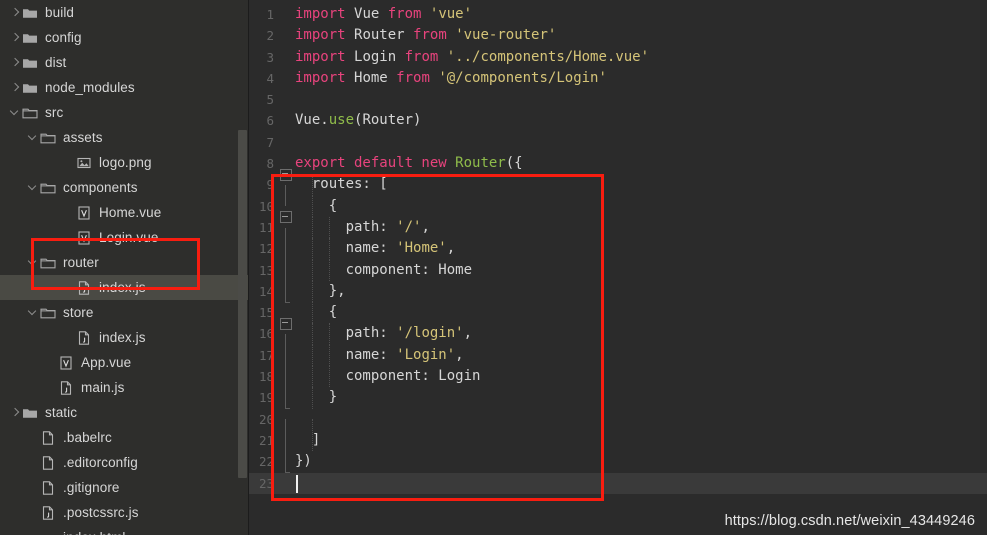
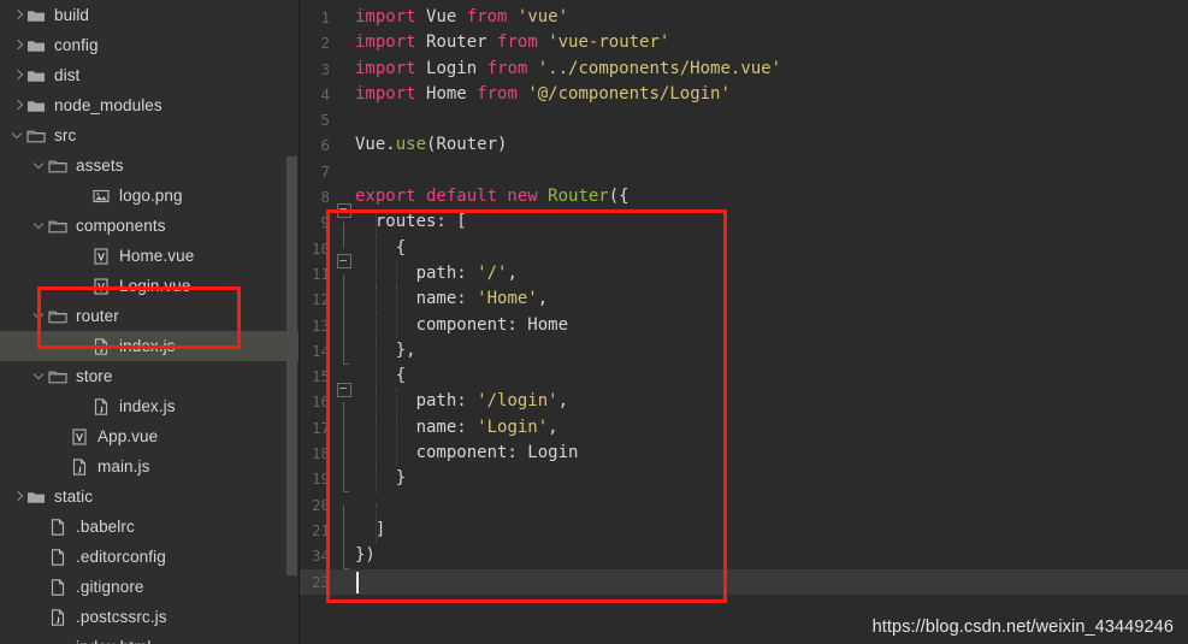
  build
  config
  dist
  node_modules
  src
  assets
  logo.png
  components
  Home.vue
  Login.vue
  router
  index.js
  store
  index.js
  App.vue
  main.js
  static
  .babelrc
  .editorconfig
  .gitignore
  .postcssrc.js
  1
  import Vue from 'vue'
  2
  import Router from 'vue-router'
  3
  import Login from '../components/Home.vue'
  4
  import Home from '@/components/Login'
  5
  6
  Vue.use(Router)
  7
  8
  export default new Router({
  9
  routes: [
  10
  {
  11
  path: '/',
  12
  name: 'Home',
  13
  component: Home
  14
  },
  15
  {
  16
  path: '/login',
  17
  name: 'Login',
  18
  component: Login
  19
  }
  20
  21
  ]
- 22
+ 34
  })
  23
  https://blog.csdn.net/weixin_43449246
